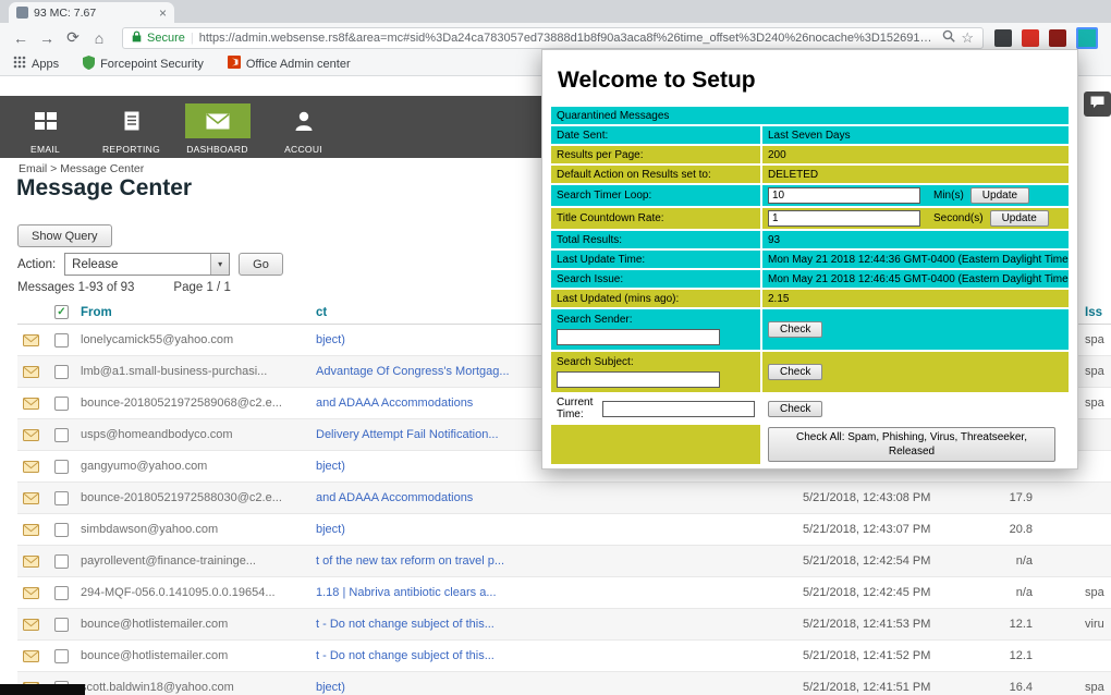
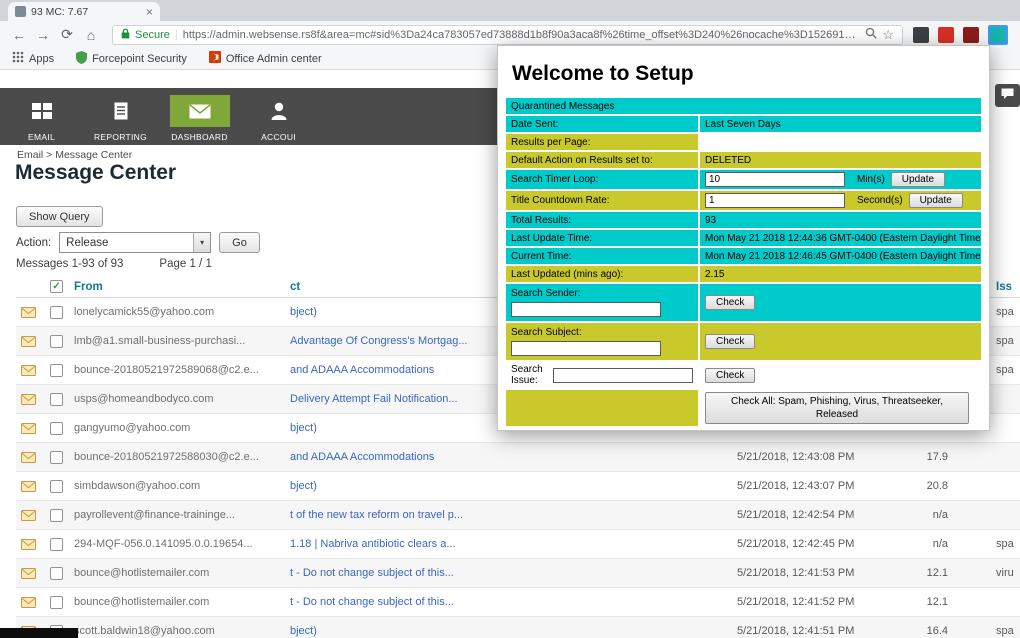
  93 MC: 7.67
  ×
  ←
  →
  ⟳
  ⌂
  Secure
  |
  https://admin.websense.rs8f&area=mc#sid%3Da24ca783057ed73888d1b8f90a3aca8f%26time_offset%3D240%26nocache%3D15269198.
  ☆
  Apps
  Forcepoint Security
  Office Admin center
  EMAIL
  REPORTING
  DASHBOARD
  ACCOUI
  Email > Message Center
  Message Center
  Show Query
  Action:
  Release
  ▾
  Go
  Messages 1-93 of 93
  Page 1 / 1
  ✓
  From
  ct
  Iss
  lonelycamick55@yahoo.com
  bject)
  spa
  lmb@a1.small-business-purchasi...
  Advantage Of Congress's Mortgag...
  spa
  bounce-20180521972589068@c2.e...
  and ADAAA Accommodations
  spa
  usps@homeandbodyco.com
  Delivery Attempt Fail Notification...
  gangyumo@yahoo.com
  bject)
  bounce-20180521972588030@c2.e...
  and ADAAA Accommodations
  5/21/2018, 12:43:08 PM
  17.9
  simbdawson@yahoo.com
  bject)
  5/21/2018, 12:43:07 PM
  20.8
  payrollevent@finance-traininge...
  t of the new tax reform on travel p...
  5/21/2018, 12:42:54 PM
  n/a
  294-MQF-056.0.141095.0.0.19654...
  1.18 | Nabriva antibiotic clears a...
  5/21/2018, 12:42:45 PM
  n/a
  spa
  bounce@hotlistemailer.com
  t - Do not change subject of this...
  5/21/2018, 12:41:53 PM
  12.1
  viru
  bounce@hotlistemailer.com
  t - Do not change subject of this...
  5/21/2018, 12:41:52 PM
  12.1
  cott.baldwin18@yahoo.com
  bject)
  5/21/2018, 12:41:51 PM
  16.4
  spa
  Welcome to Setup
  Quarantined Messages
  Date Sent:
  Last Seven Days
  Results per Page:
- 200
  Default Action on Results set to:
  DELETED
  Search Timer Loop:
  10
  Min(s)
  Update
  Title Countdown Rate:
  1
  Second(s)
  Update
  Total Results:
  93
  Last Update Time:
  Mon May 21 2018 12:44:36 GMT-0400 (Eastern Daylight Time
- Search Issue:
+ Current Time:
  Mon May 21 2018 12:46:45 GMT-0400 (Eastern Daylight Time
  Last Updated (mins ago):
  2.15
  Search Sender:
  Check
  Search Subject:
  Check
- Current Time:
+ Search Issue:
  Check
  Check All: Spam, Phishing, Virus, Threatseeker, Released
